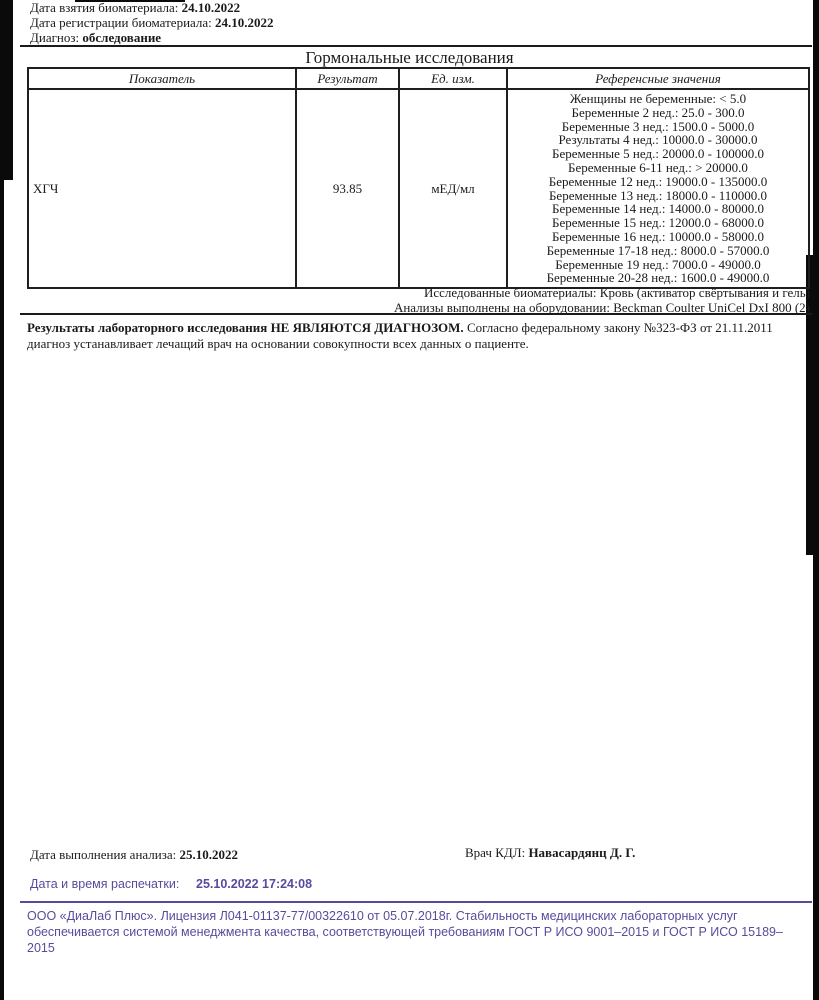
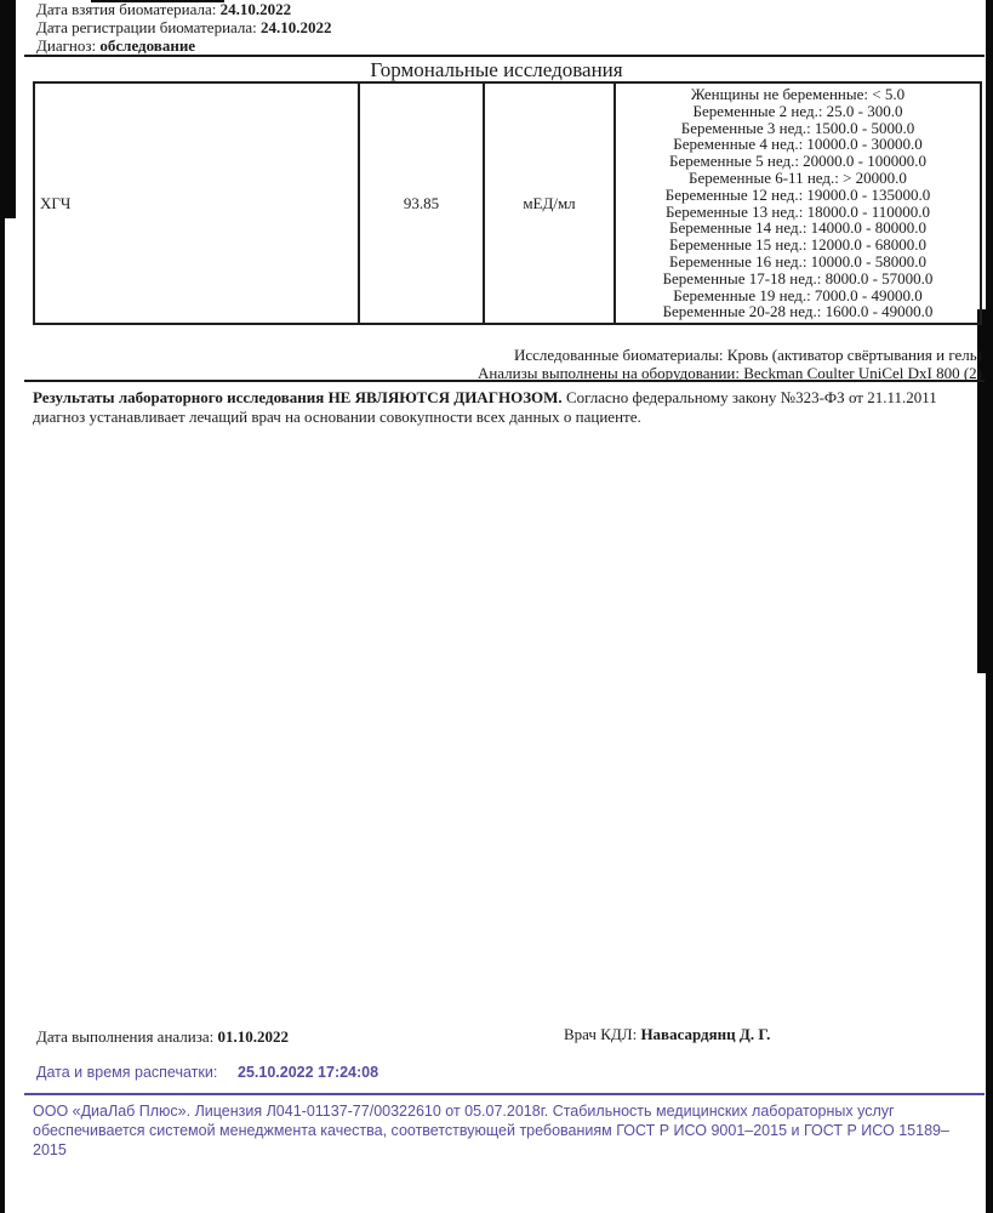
  Дата взятия биоматериала: 24.10.2022
  Дата регистрации биоматериала: 24.10.2022
  Диагноз: обследование
  Гормональные исследования
- Показатель
- Результат
- Ед. изм.
- Референсные значения
  ХГЧ
  93.85
  мЕД/мл
  Женщины не беременные: < 5.0
  Беременные 2 нед.: 25.0 - 300.0
  Беременные 3 нед.: 1500.0 - 5000.0
- Результаты 4 нед.: 10000.0 - 30000.0
+ Беременные 4 нед.: 10000.0 - 30000.0
  Беременные 5 нед.: 20000.0 - 100000.0
  Беременные 6-11 нед.: > 20000.0
  Беременные 12 нед.: 19000.0 - 135000.0
  Беременные 13 нед.: 18000.0 - 110000.0
  Беременные 14 нед.: 14000.0 - 80000.0
  Беременные 15 нед.: 12000.0 - 68000.0
  Беременные 16 нед.: 10000.0 - 58000.0
  Беременные 17-18 нед.: 8000.0 - 57000.0
  Беременные 19 нед.: 7000.0 - 49000.0
  Беременные 20-28 нед.: 1600.0 - 49000.0
  Исследованные биоматериалы: Кровь (активатор свёртывания и гель)
  Анализы выполнены на оборудовании: Beckman Coulter UniCel DxI 800 (2)
  Результаты лабораторного исследования НЕ ЯВЛЯЮТСЯ ДИАГНОЗОМ. Согласно федеральному закону №323-ФЗ от 21.11.2011 диагноз устанавливает лечащий врач на основании совокупности всех данных о пациенте.
- Дата выполнения анализа: 25.10.2022
+ Дата выполнения анализа: 01.10.2022
  Врач КДЛ: Навасардянц Д. Г.
  Дата и время распечатки:
  25.10.2022 17:24:08
  ООО «ДиаЛаб Плюс». Лицензия Л041-01137-77/00322610 от 05.07.2018г. Стабильность медицинских лабораторных услуг
  обеспечивается системой менеджмента качества, соответствующей требованиям ГОСТ Р ИСО 9001–2015 и ГОСТ Р ИСО 15189–2015
